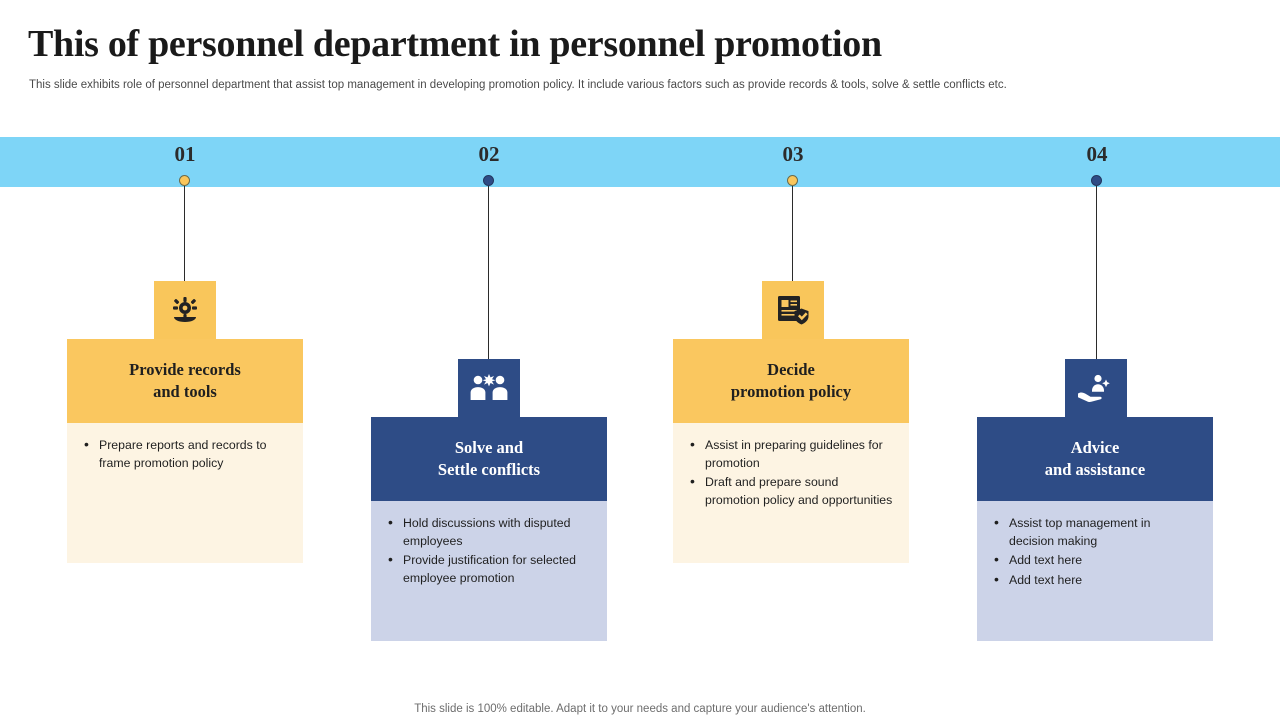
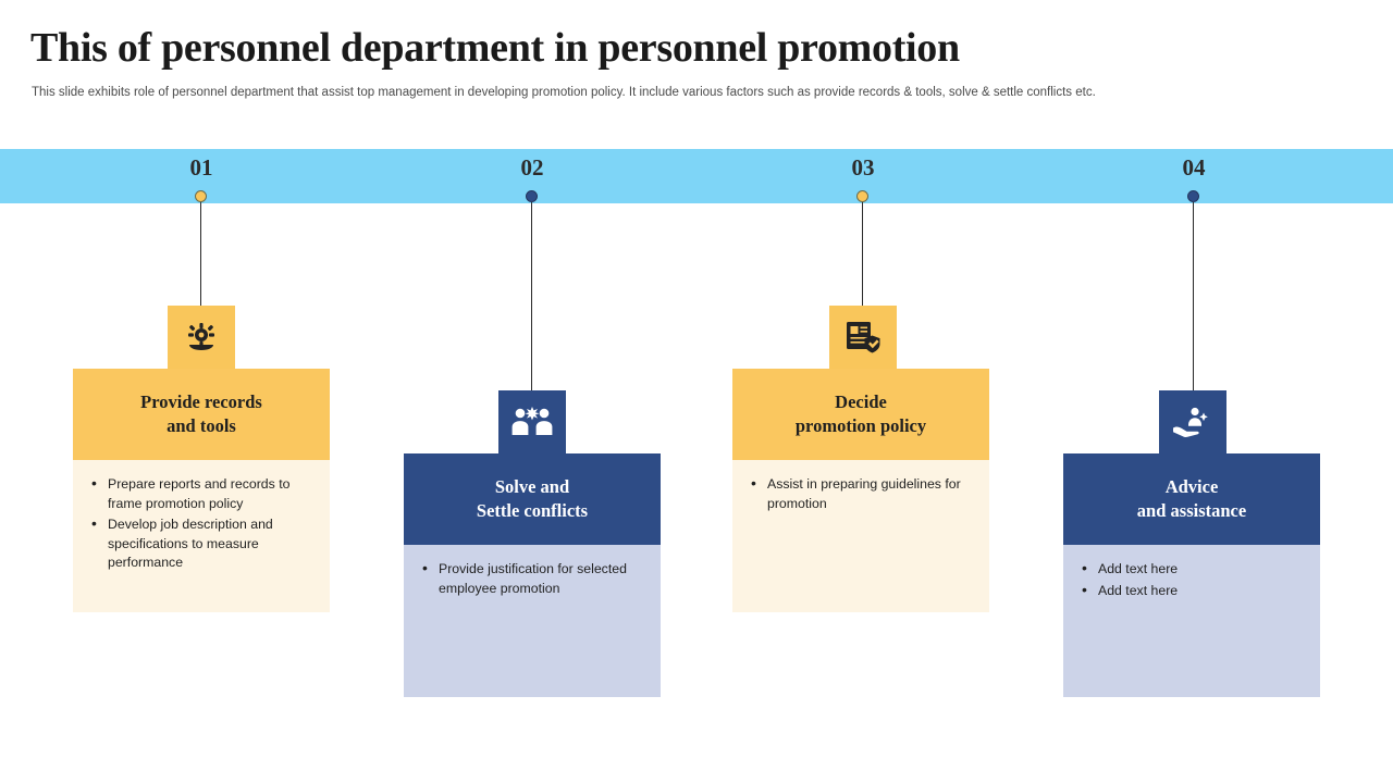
  This of personnel department in personnel promotion
  This slide exhibits role of personnel department that assist top management in developing promotion policy. It include various factors such as provide records & tools, solve & settle conflicts etc.
  01
  02
  03
  04
  Provide records
  and tools
  Prepare reports and records to frame promotion policy
+ Develop job description and specifications to measure performance
  Solve and
  Settle conflicts
- Hold discussions with disputed employees
  Provide justification for selected employee promotion
  Decide
  promotion policy
  Assist in preparing guidelines for promotion
- Draft and prepare sound promotion policy and opportunities
  Advice
  and assistance
- Assist top management in decision making
  Add text here
  Add text here
- This slide is 100% editable. Adapt it to your needs and capture your audience's attention.
